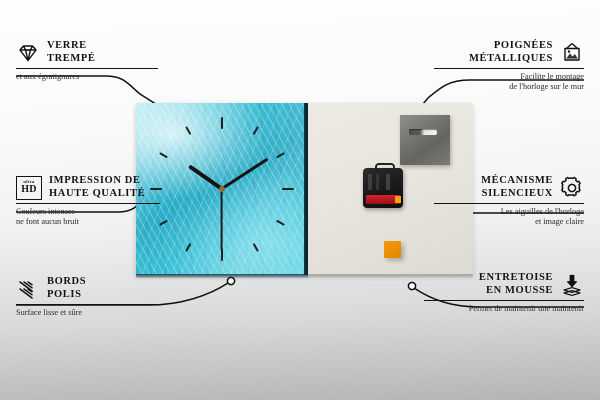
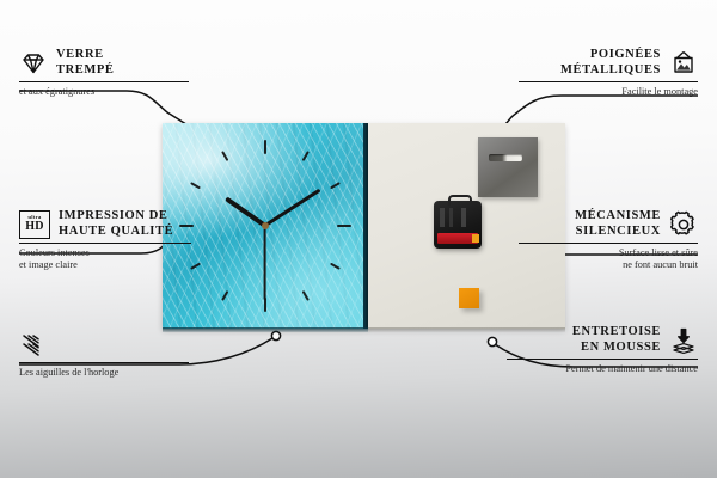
  VERRE
  TREMPÉ
  et aux égratignures
  HD
  IMPRESSION DE
  HAUTE QUALITÉ
  Couleurs intenses
- ne font aucun bruit
+ et image claire
- BORDS
- POLIS
- Surface lisse et sûre
+ Les aiguilles de l'horloge
  POIGNÉES
  MÉTALLIQUES
  Facilite le montage
- de l'horloge sur le mur
  MÉCANISME
  SILENCIEUX
- Les aiguilles de l'horloge
+ Surface lisse et sûre
- et image claire
+ ne font aucun bruit
  ENTRETOISE
  EN MOUSSE
- Permet de maintenir une maintenir
+ Permet de maintenir une distance
